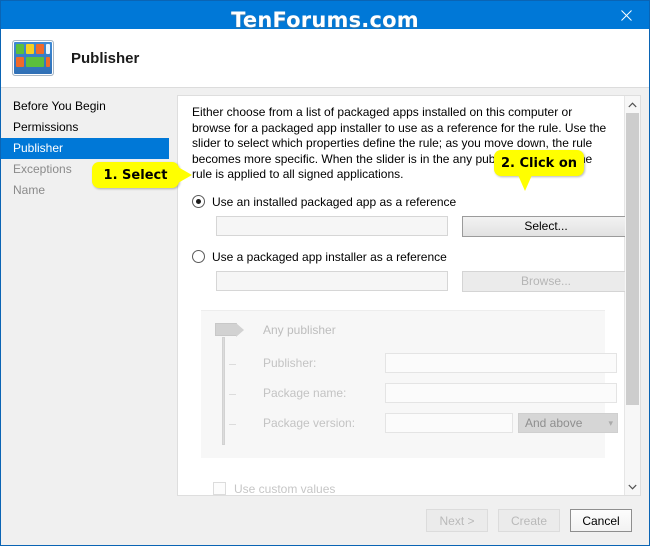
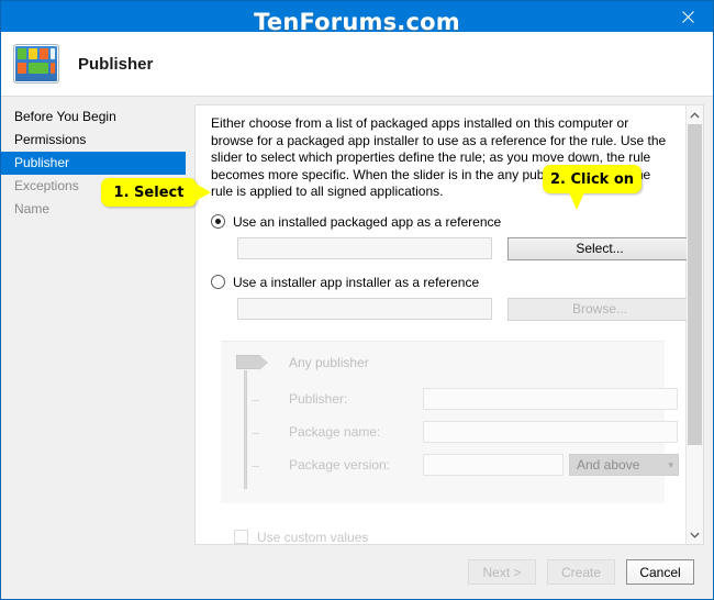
  Publisher
  Before You Begin
  Permissions
  Publisher
  Exceptions
  Name
  Either choose from a list of packaged apps installed on this computer or browse for a packaged app installer to use as a reference for the rule. Use the slider to select which properties define the rule; as you move down, the rule becomes more specific. When the slider is in the any pube rule is applied to all signed applications.
  Use an installed packaged app as a reference
  Select...
- Use a packaged app installer as a reference
+ Use a installer app installer as a reference
  Browse...
  Any publisher
  Publisher:
  Package name:
  Package version:
  And above
  ▾
  Use custom values
  Next >
  Create
  Cancel
  TenForums.com
  1. Select
  2. Click on
